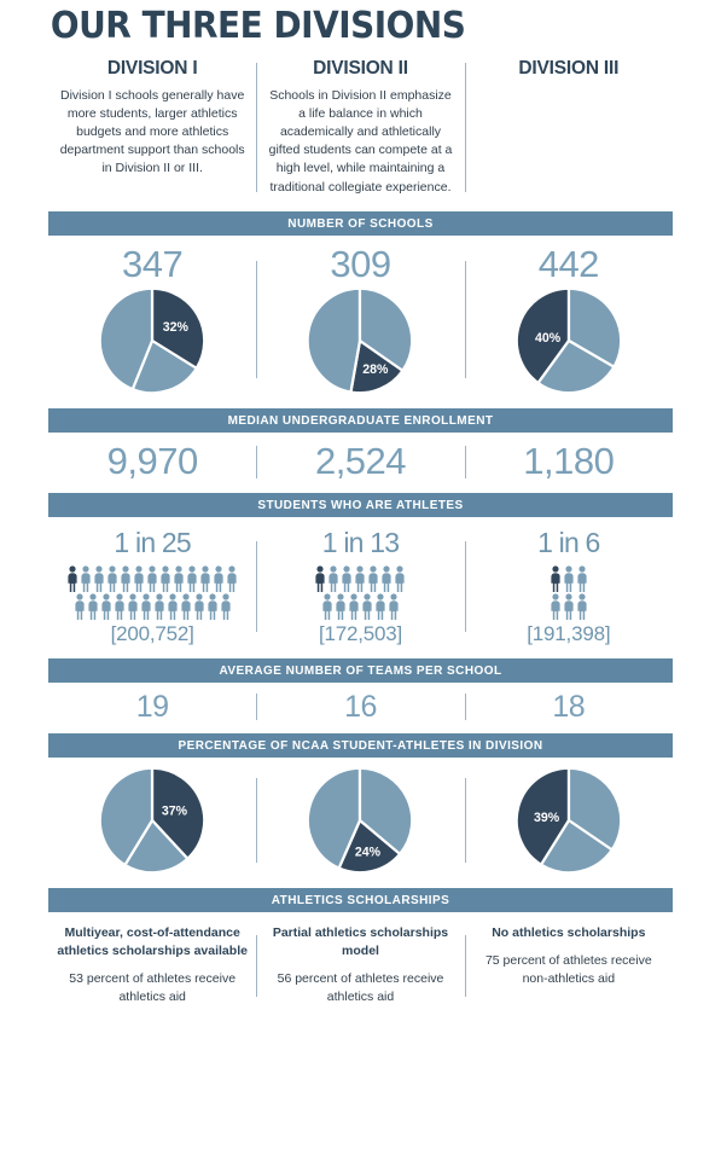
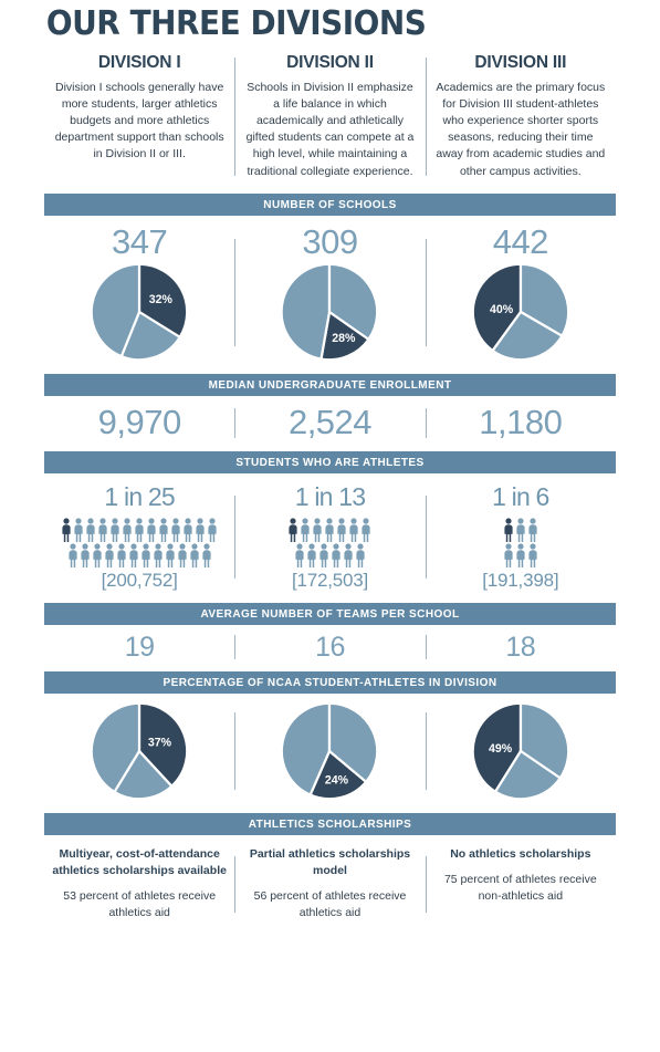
  OUR THREE DIVISIONS
  DIVISION I
  Division I schools generally have more students, larger athletics budgets and more athletics department support than schools in Division II or III.
  DIVISION II
  Schools in Division II emphasize a life balance in which academically and athletically gifted students can compete at a high level, while maintaining a traditional collegiate experience.
  DIVISION III
+ Academics are the primary focus for Division III student-athletes who experience shorter sports seasons, reducing their time away from academic studies and other campus activities.
  NUMBER OF SCHOOLS
  347
  32%
  309
  28%
  442
  40%
  MEDIAN UNDERGRADUATE ENROLLMENT
  9,970
  2,524
  1,180
  STUDENTS WHO ARE ATHLETES
  1 in 25
  [200,752]
  1 in 13
  [172,503]
  1 in 6
  [191,398]
  AVERAGE NUMBER OF TEAMS PER SCHOOL
  19
  16
  18
  PERCENTAGE OF NCAA STUDENT-ATHLETES IN DIVISION
  37%
  24%
- 39%
+ 49%
  ATHLETICS SCHOLARSHIPS
  Multiyear, cost-of-attendance athletics scholarships available
  53 percent of athletes receive athletics aid
  Partial athletics scholarships model
  56 percent of athletes receive athletics aid
  No athletics scholarships
  75 percent of athletes receive non-athletics aid
